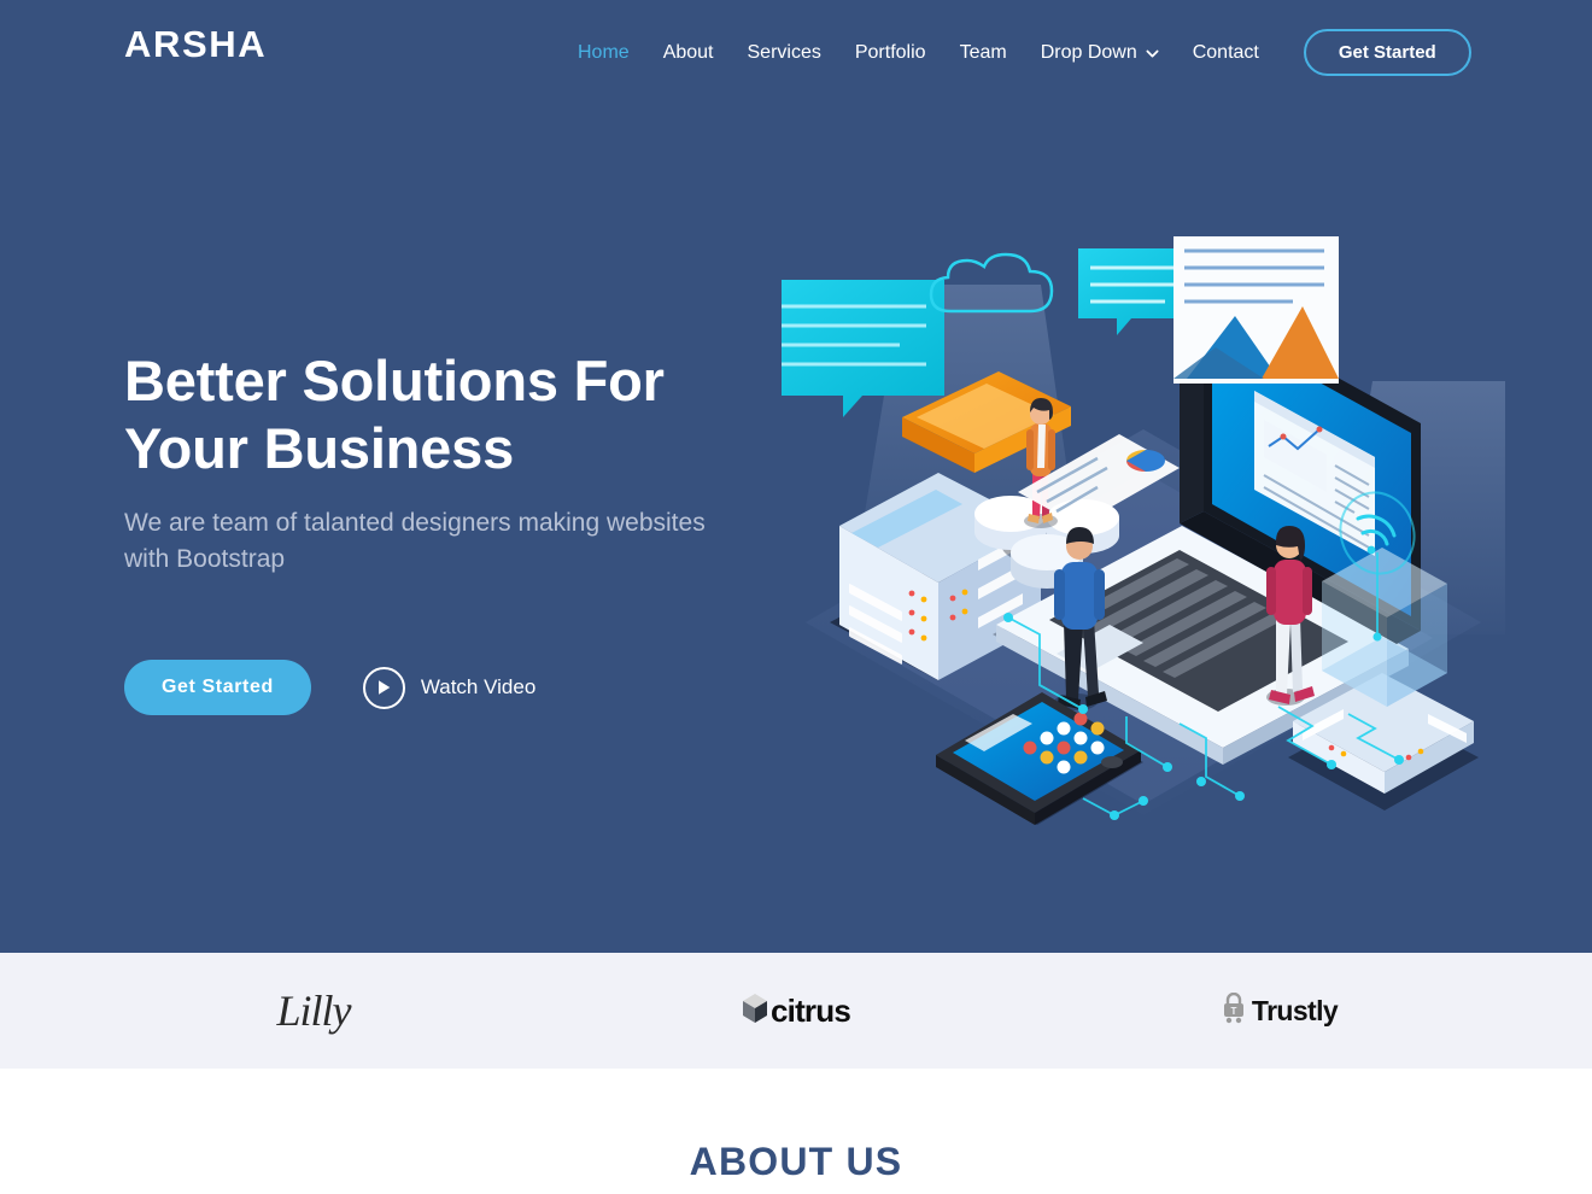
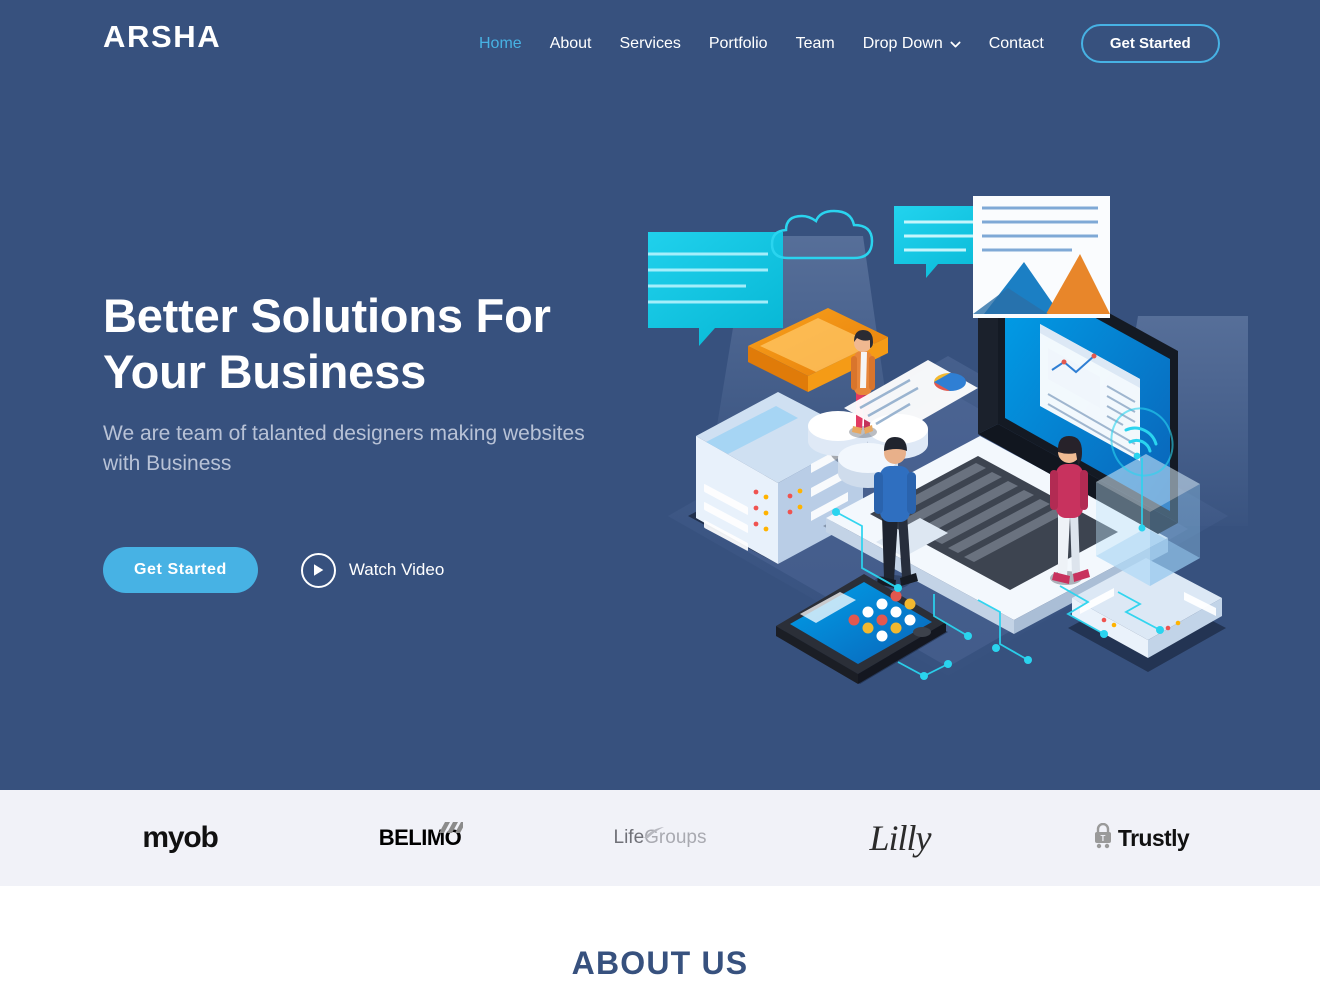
  ARSHA
  Home
  About
  Services
  Portfolio
  Team
  Drop Down
  Contact
  Get Started
  Better Solutions For
  Your Business
- We are team of talanted designers making websites with Bootstrap
+ We are team of talanted designers making websites with Business
  Get Started
  Watch Video
+ myob
+ BELIMO
+ LifeGroups
  Lilly
- citrus
  T
  Trustly
  ABOUT US
